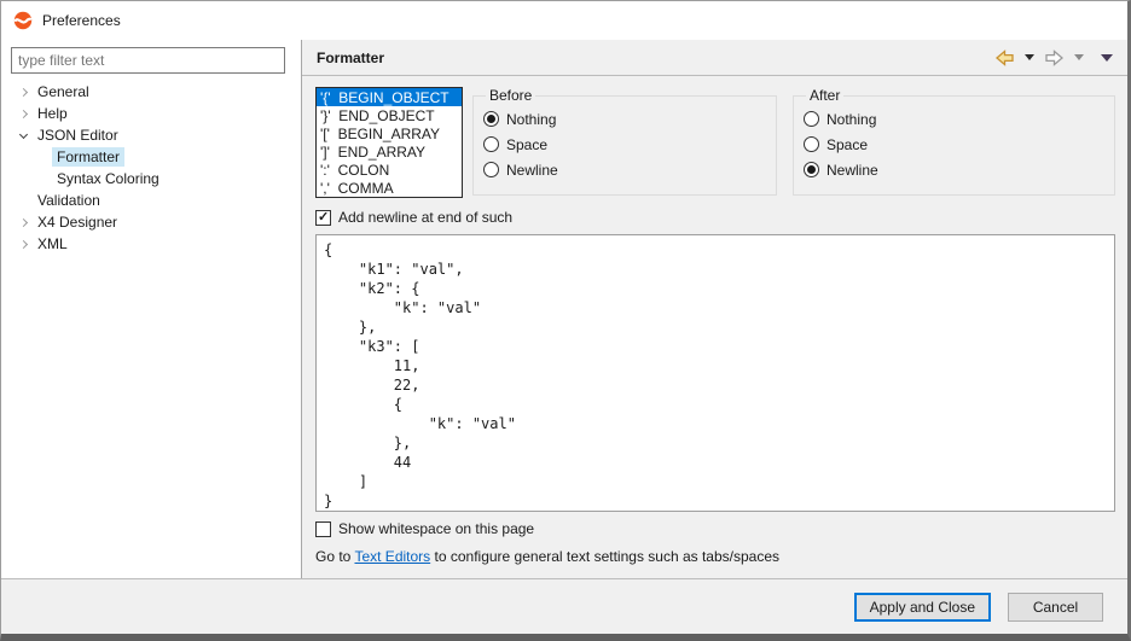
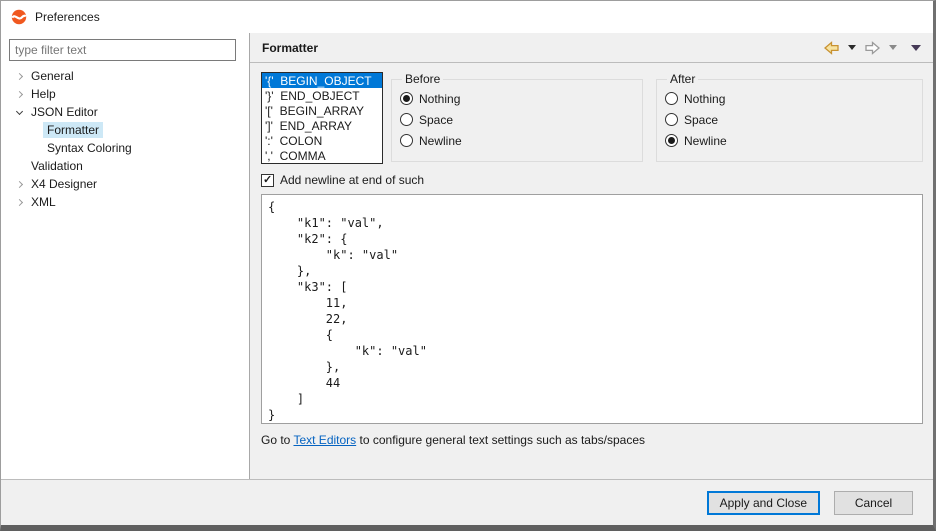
  Preferences
  type filter text
  General
  Help
  JSON Editor
  Formatter
  Syntax Coloring
  Validation
  X4 Designer
  XML
  Formatter
  '{' BEGIN_OBJECT
  '}' END_OBJECT
  '[' BEGIN_ARRAY
  ']' END_ARRAY
  ':' COLON
  ',' COMMA
  Before
  Nothing
  Space
  Newline
  After
  Nothing
  Space
  Newline
  Add newline at end of such
  {
  "k1": "val",
  "k2": {
  "k": "val"
  },
  "k3": [
  11,
  22,
  {
  "k": "val"
  },
  44
  ]
  }
- Show whitespace on this page
  Go to Text Editors to configure general text settings such as tabs/spaces
  Apply and Close
  Cancel
